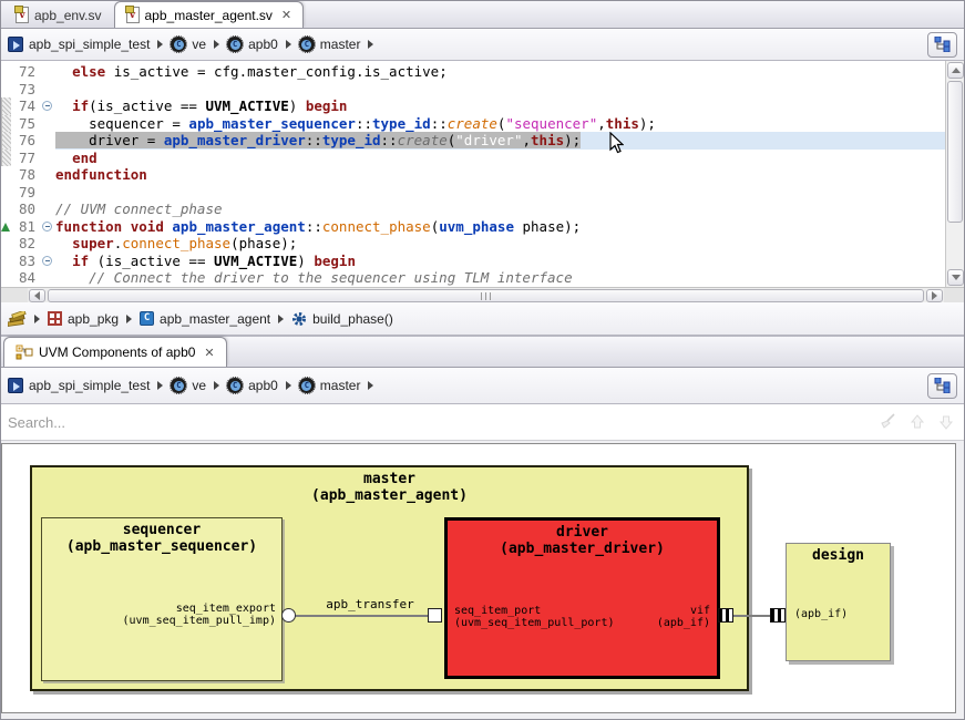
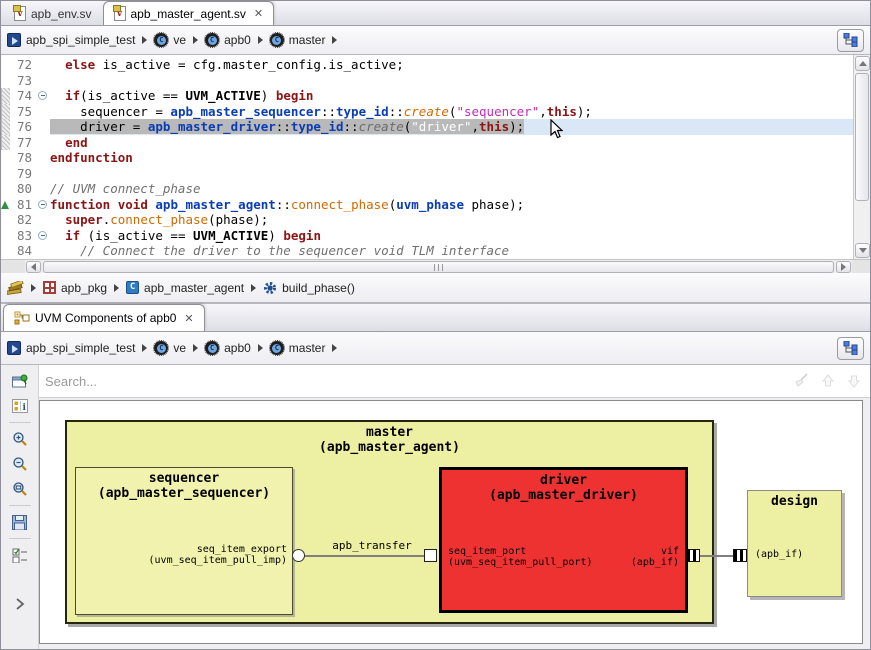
  v
  apb_env.sv
  v
  apb_master_agent.sv
  ✕
  apb_spi_simple_test
  C
  ve
  C
  apb0
  C
  master
  72
  else is_active = cfg.master_config.is_active;
  73
  74
  if(is_active == UVM_ACTIVE) begin
  75
  sequencer = apb_master_sequencer::type_id::create("sequencer",this);
  76
  driver = apb_master_driver::type_id::create("driver",this);
  77
  end
  78
  endfunction
  79
  80
  // UVM connect_phase
  81
  function void apb_master_agent::connect_phase(uvm_phase phase);
  82
  super.connect_phase(phase);
  83
  if (is_active == UVM_ACTIVE) begin
  84
- // Connect the driver to the sequencer using TLM interface
+ // Connect the driver to the sequencer void TLM interface
  apb_pkg
  C
  apb_master_agent
  build_phase()
  UVM Components of apb0
  ✕
  apb_spi_simple_test
  C
  ve
  C
  apb0
  C
  master
+ i
  Search...
  master
  (apb_master_agent)
  sequencer
  (apb_master_sequencer)
  seq_item_export
  (uvm_seq_item_pull_imp)
  driver
  (apb_master_driver)
  seq_item_port
  (uvm_seq_item_pull_port)
  vif
  (apb_if)
  design
  (apb_if)
  apb_transfer
